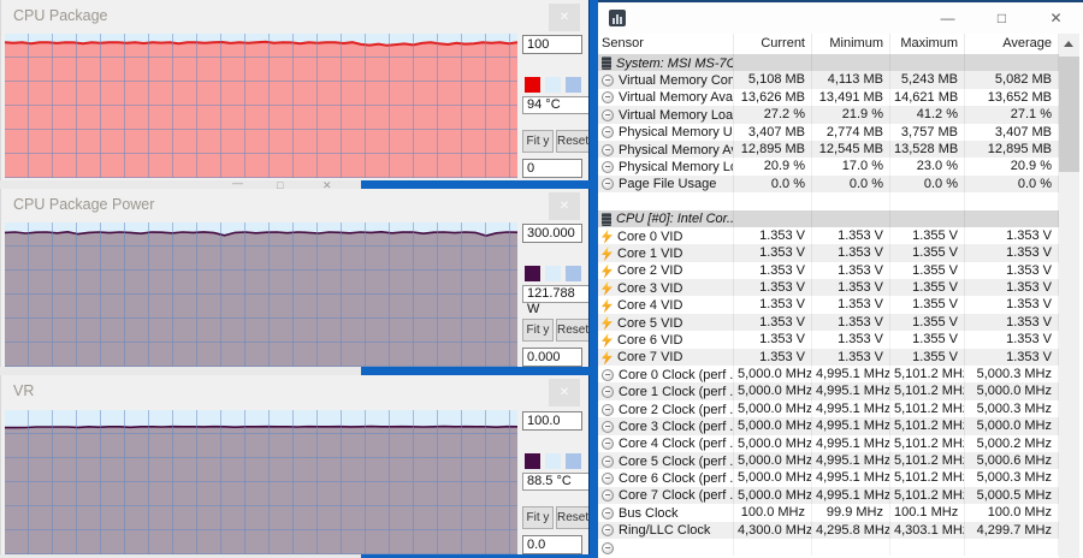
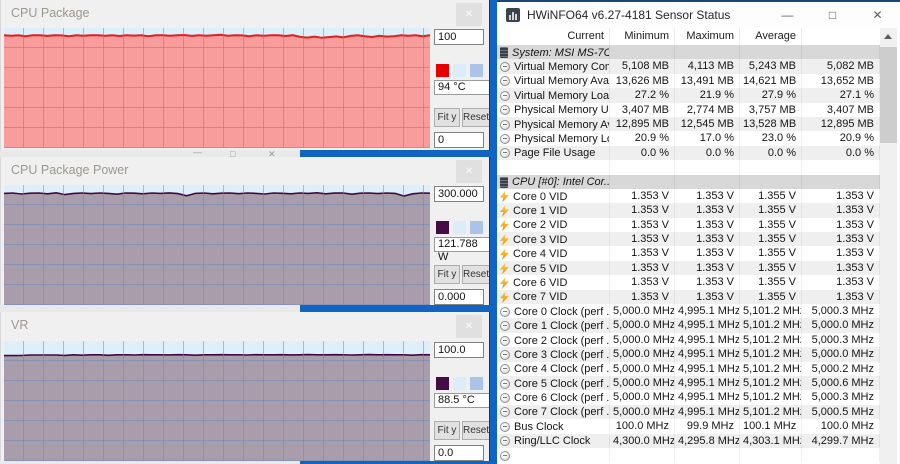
  CPU Package
  ✕
  100
  94 °C
  Fit y
  Reset
  0
  CPU Package Power
  ✕
  300.000
  121.788 W
  Fit y
  Reset
  0.000
  VR
  ✕
  100.0
  88.5 °C
  Fit y
  Reset
  0.0
  —
  □
  ✕
+ HWiNFO64 v6.27-4181 Sensor Status
  —
  □
  ✕
- Sensor
  Current
  Minimum
  Maximum
  Average
  System: MSI MS-7C
  Virtual Memory Co
  5,108 MB
  4,113 MB
  5,243 MB
  5,082 MB
  Virtual Memory Ava
  13,626 MB
  13,491 MB
  14,621 MB
  13,652 MB
  Virtual Memory Loa
  27.2 %
  21.9 %
- 41.2 %
+ 27.9 %
  27.1 %
  Physical Memory U
  3,407 MB
  2,774 MB
  3,757 MB
  3,407 MB
  Physical Memory A
  12,895 MB
  12,545 MB
  13,528 MB
  12,895 MB
  Physical Memory L
  20.9 %
  17.0 %
  23.0 %
  20.9 %
  Page File Usage
  0.0 %
  0.0 %
  0.0 %
  0.0 %
  CPU [#0]: Intel Cor..
  Core 0 VID
  1.353 V
  1.353 V
  1.355 V
  1.353 V
  Core 1 VID
  1.353 V
  1.353 V
  1.355 V
  1.353 V
  Core 2 VID
  1.353 V
  1.353 V
  1.355 V
  1.353 V
  Core 3 VID
  1.353 V
  1.353 V
  1.355 V
  1.353 V
  Core 4 VID
  1.353 V
  1.353 V
  1.355 V
  1.353 V
  Core 5 VID
  1.353 V
  1.353 V
  1.355 V
  1.353 V
  Core 6 VID
  1.353 V
  1.353 V
  1.355 V
  1.353 V
  Core 7 VID
  1.353 V
  1.353 V
  1.355 V
  1.353 V
  Core 0 Clock (perf .
  5,000.0 MHz
  4,995.1 MHz
  5,101.2 MH
  5,000.3 MHz
  Core 1 Clock (perf .
  5,000.0 MHz
  4,995.1 MHz
  5,101.2 MH
  5,000.0 MHz
  Core 2 Clock (perf .
  5,000.0 MHz
  4,995.1 MHz
  5,101.2 MH
  5,000.3 MHz
  Core 3 Clock (perf .
  5,000.0 MHz
  4,995.1 MHz
  5,101.2 MH
  5,000.0 MHz
  Core 4 Clock (perf .
  5,000.0 MHz
  4,995.1 MHz
  5,101.2 MH
  5,000.2 MHz
  Core 5 Clock (perf .
  5,000.0 MHz
  4,995.1 MHz
  5,101.2 MH
  5,000.6 MHz
  Core 6 Clock (perf .
  5,000.0 MHz
  4,995.1 MHz
  5,101.2 MH
  5,000.3 MHz
  Core 7 Clock (perf .
  5,000.0 MHz
  4,995.1 MHz
  5,101.2 MH
  5,000.5 MHz
  Bus Clock
  100.0 MHz
  99.9 MHz
  100.1 MHz
  100.0 MHz
  Ring/LLC Clock
  4,300.0 MHz
  4,295.8 MHz
  4,303.1 MH
  4,299.7 MHz
